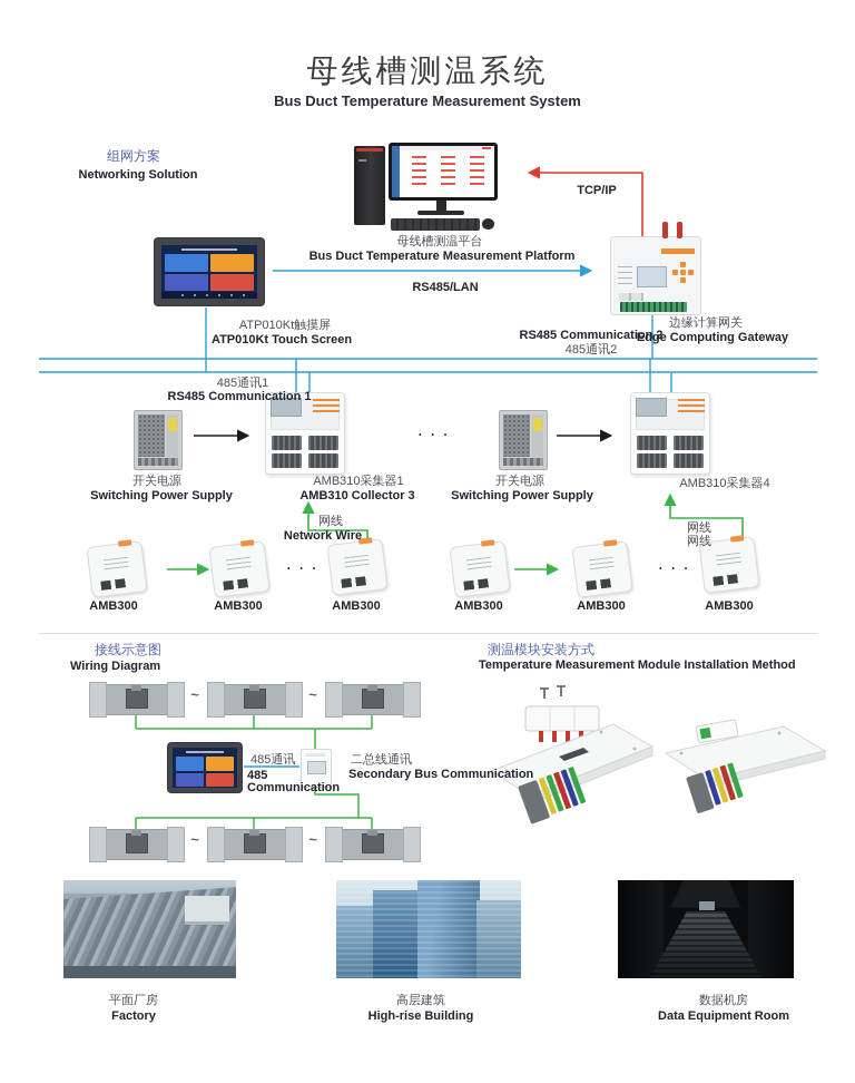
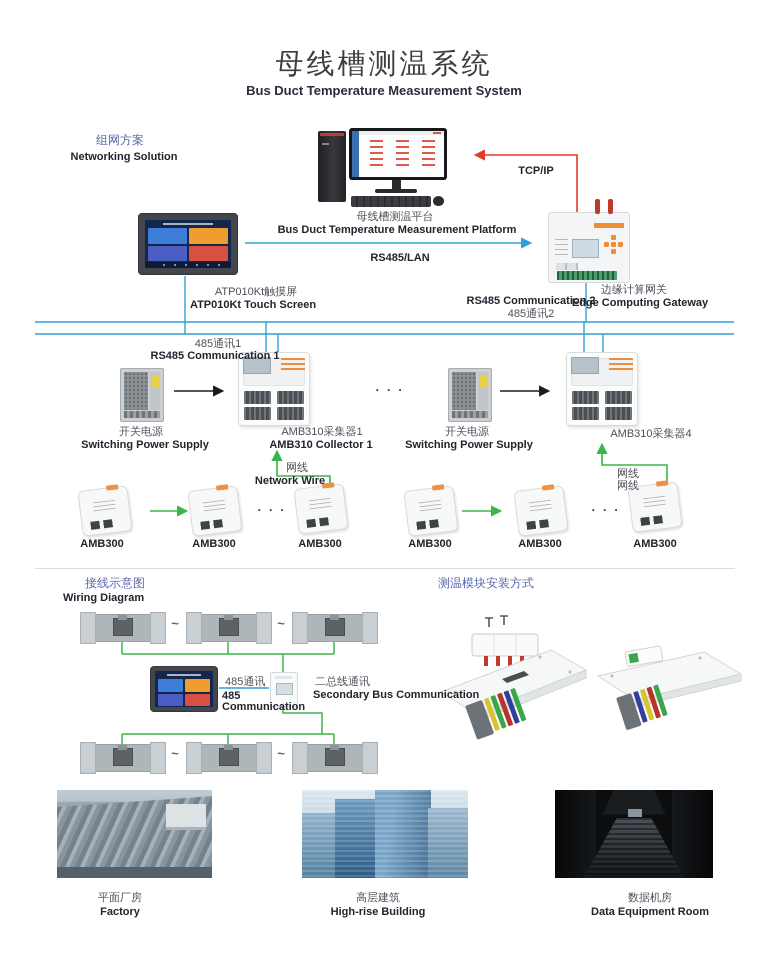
  母线槽测温系统
  Bus Duct Temperature Measurement System
  组网方案
  Networking Solution
  母线槽测温平台
  Bus Duct Temperature Measurement Platform
  TCP/IP
  RS485/LAN
  ATP010Kt触摸屏
  ATP010Kt Touch Screen
  RS485 Communication 2
  485通讯2
  边缘计算网关
  Edge Computing Gateway
  485通讯1
  RS485 Communication 1
  开关电源
  Switching Power Supply
  AMB310采集器1
- AMB310 Collector 3
+ AMB310 Collector 1
  · · ·
  开关电源
  Switching Power Supply
  AMB310采集器4
  网线
  Network Wire
  网线
  网线
  · · ·
  · · ·
  AMB300
  AMB300
  AMB300
  AMB300
  AMB300
  AMB300
  接线示意图
  Wiring Diagram
  ~
  ~
  485通讯
  485
  Communication
  二总线通讯
  Secondary Bus Communication
  ~
  ~
  测温模块安装方式
- Temperature Measurement Module Installation Method
  平面厂房
  Factory
  高层建筑
  High-rise Building
  数据机房
  Data Equipment Room
